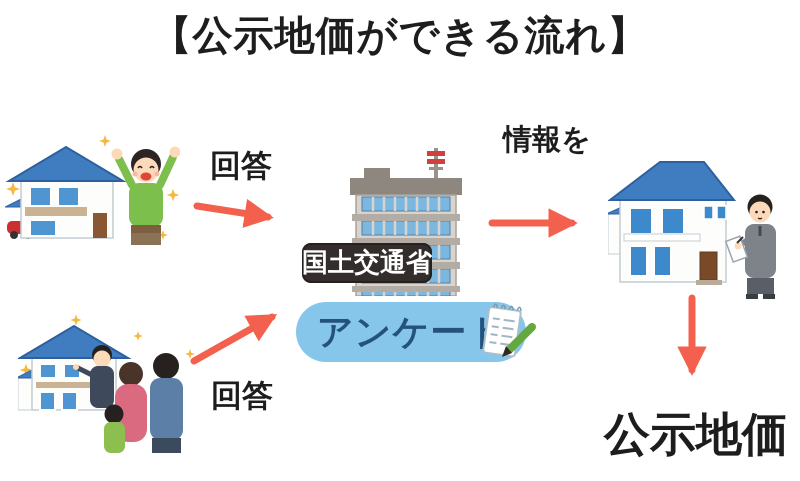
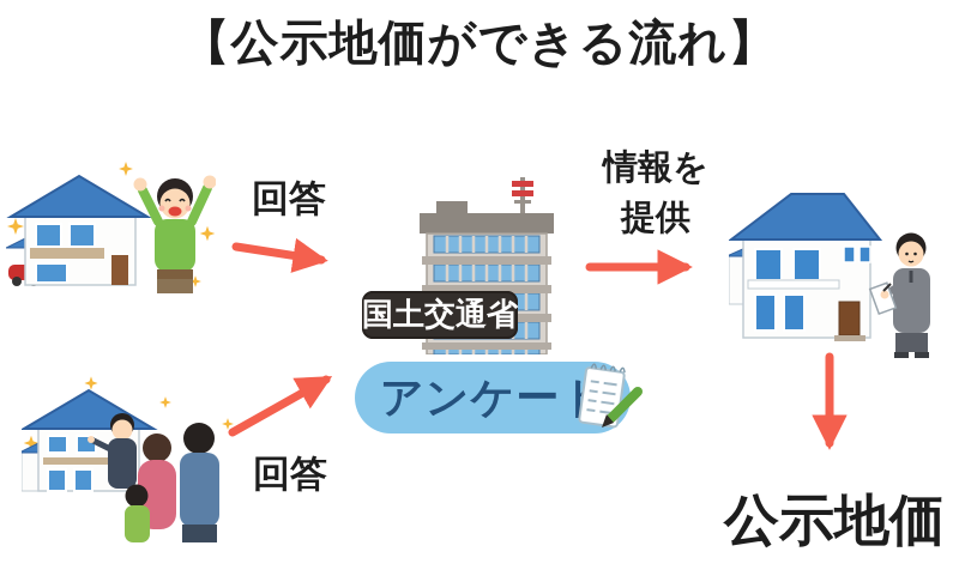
  【公示地価ができる流れ】
  国土交通省
  アンケー
  回答
  情報を
+ 提供
  回答
  公示地価
